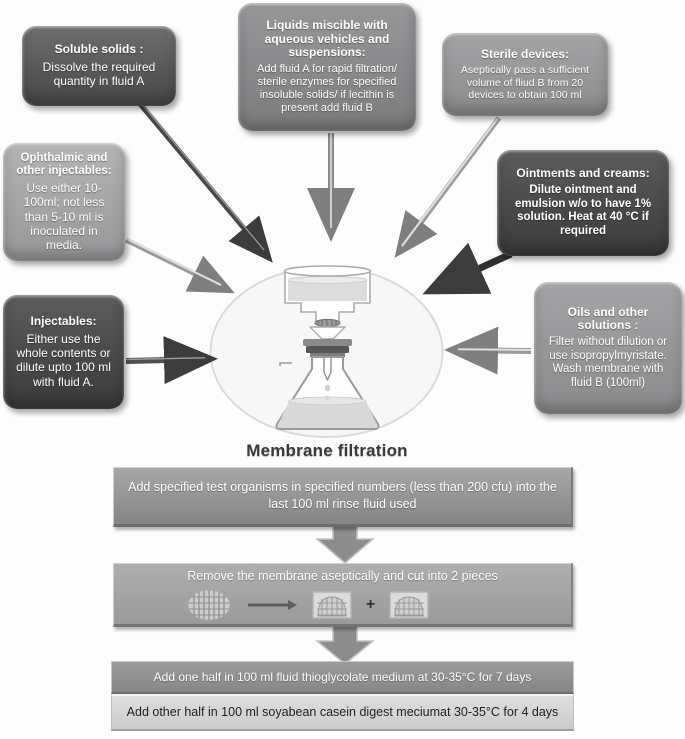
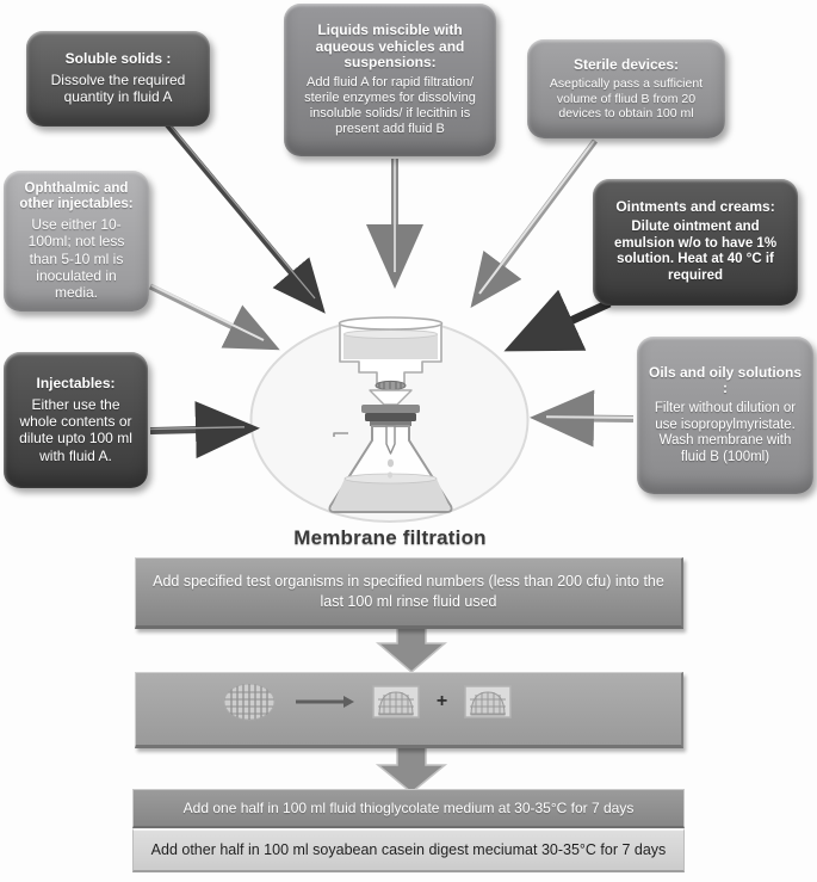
  Soluble solids :
  Dissolve the required quantity in fluid A
  Liquids miscible with aqueous vehicles and suspensions:
- Add fluid A for rapid filtration/ sterile enzymes for specified insoluble solids/ if lecithin is present add fluid B
+ Add fluid A for rapid filtration/ sterile enzymes for dissolving insoluble solids/ if lecithin is present add fluid B
  Sterile devices:
  Aseptically pass a sufficient volume of fliud B from 20 devices to obtain 100 ml
  Ophthalmic and other injectables:
  Use either 10-100ml; not less than 5-10 ml is inoculated in media.
  Ointments and creams:
  Dilute ointment and emulsion w/o to have 1% solution. Heat at 40 °C if required
  Injectables:
  Either use the whole contents or dilute upto 100 ml with fluid A.
- Oils and other solutions :
+ Oils and oily solutions :
  Filter without dilution or use isopropylmyristate. Wash membrane with fluid B (100ml)
  Membrane filtration
  Add specified test organisms in specified numbers (less than 200 cfu) into the last 100 ml rinse fluid used
- Remove the membrane aseptically and cut into 2 pieces
  +
  Add one half in 100 ml fluid thioglycolate medium at 30-35°C for 7 days
- Add other half in 100 ml soyabean casein digest meciumat 30-35°C for 4 days
+ Add other half in 100 ml soyabean casein digest meciumat 30-35°C for 7 days
